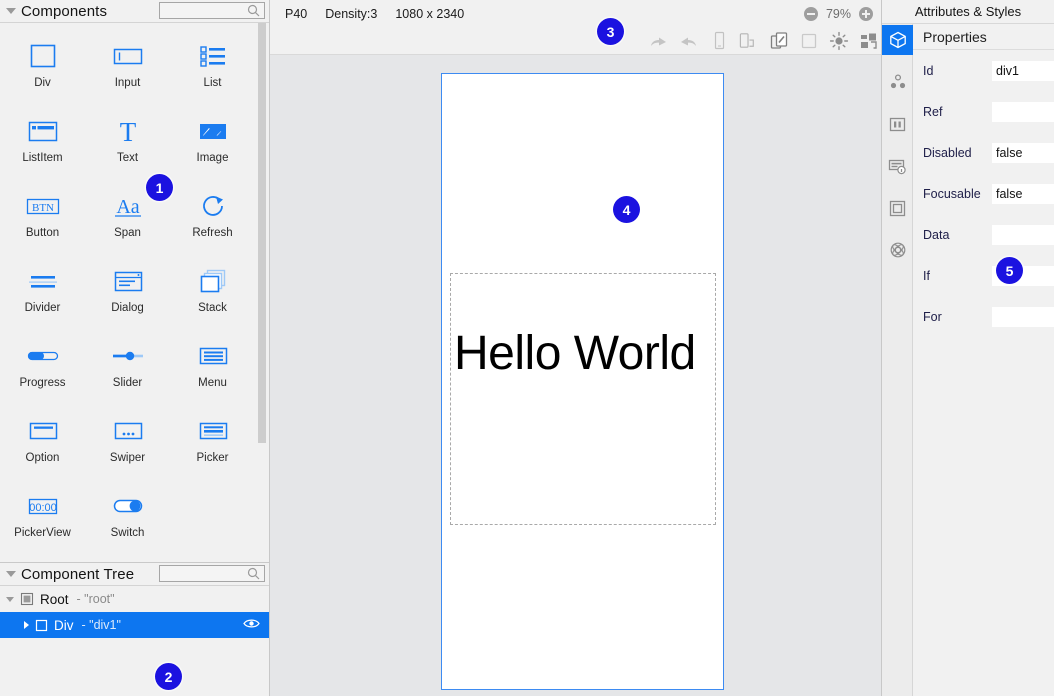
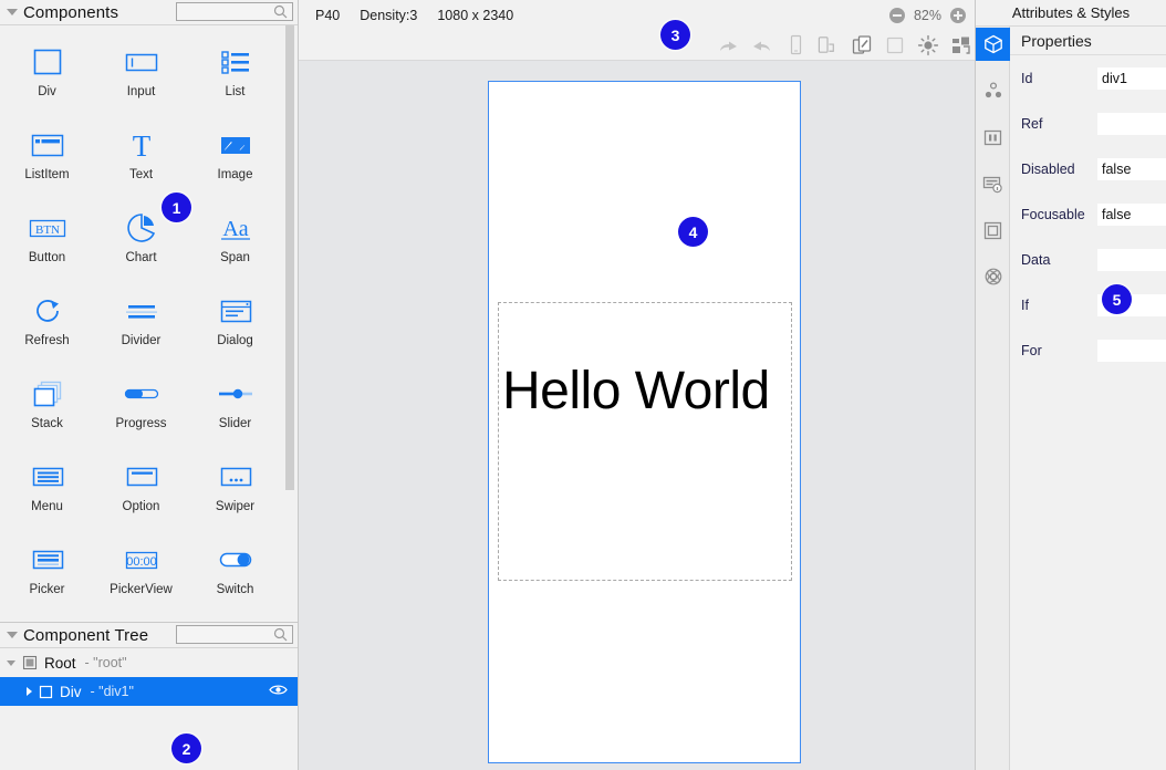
  Components
  Div
  Input
  List
  ListItem
  T
  Text
  Image
  BTN
  Button
+ Chart
  Aa
  Span
  Refresh
  Divider
  Dialog
  Stack
  Progress
  Slider
  Menu
  Option
  Swiper
  Picker
  00:00
  PickerView
  Switch
  Component Tree
  Root
  - "root"
  Div
  - "div1"
  P40
  Density:3
  1080 x 2340
- 79%
+ 82%
  Hello World
  Attributes & Styles
  Properties
  Id
  div1
  Ref
  Disabled
  false
  Focusable
  false
  Data
  If
  For
  1
  2
  3
  4
  5
